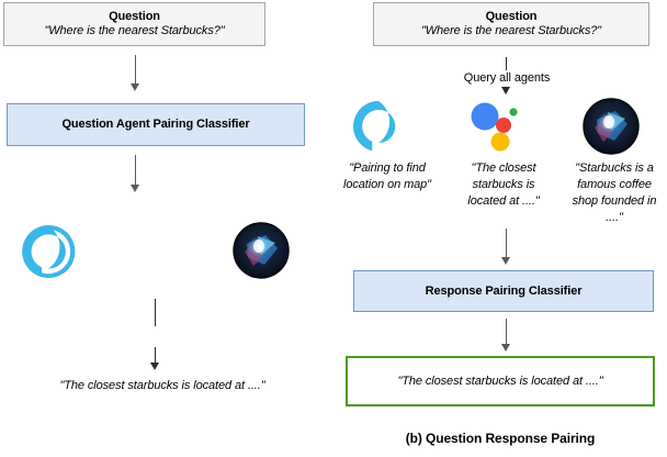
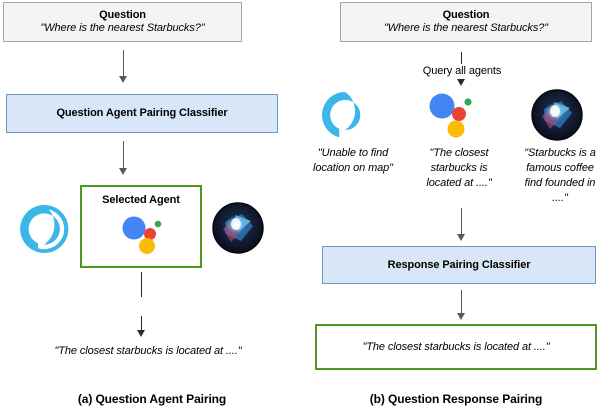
  Question
  "Where is the nearest Starbucks?"
  Question Agent Pairing Classifier
+ Selected Agent
  "The closest starbucks is located at ...."
+ (a) Question Agent Pairing
  Question
  "Where is the nearest Starbucks?"
  Query all agents
- "Pairing to find location on map"
+ "Unable to find location on map"
  "The closest starbucks is located at ...."
- "Starbucks is a famous coffee shop founded in ...."
+ "Starbucks is a famous coffee find founded in ...."
  Response Pairing Classifier
  "The closest starbucks is located at ...."
  (b) Question Response Pairing
